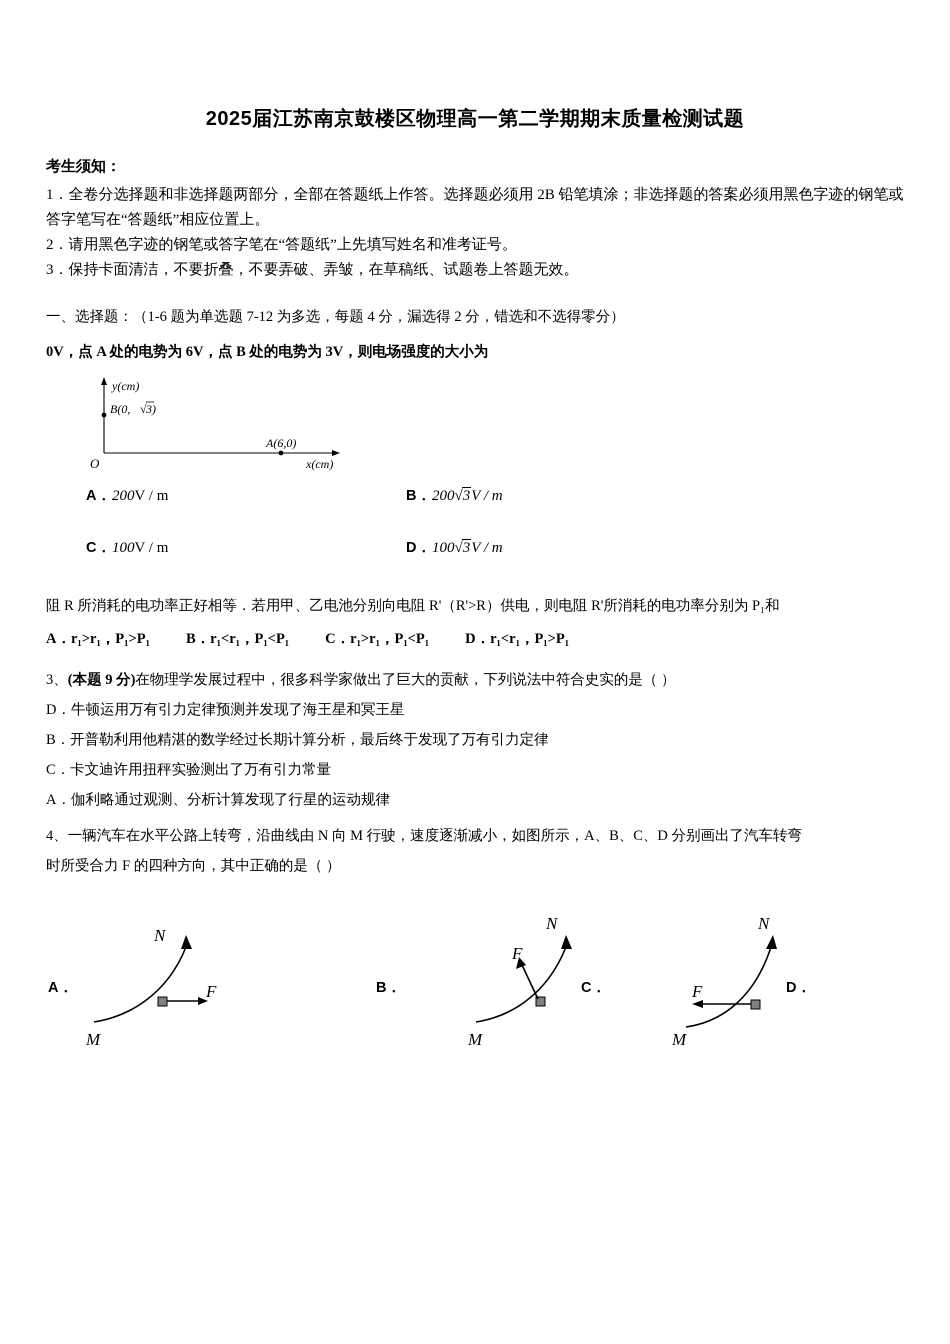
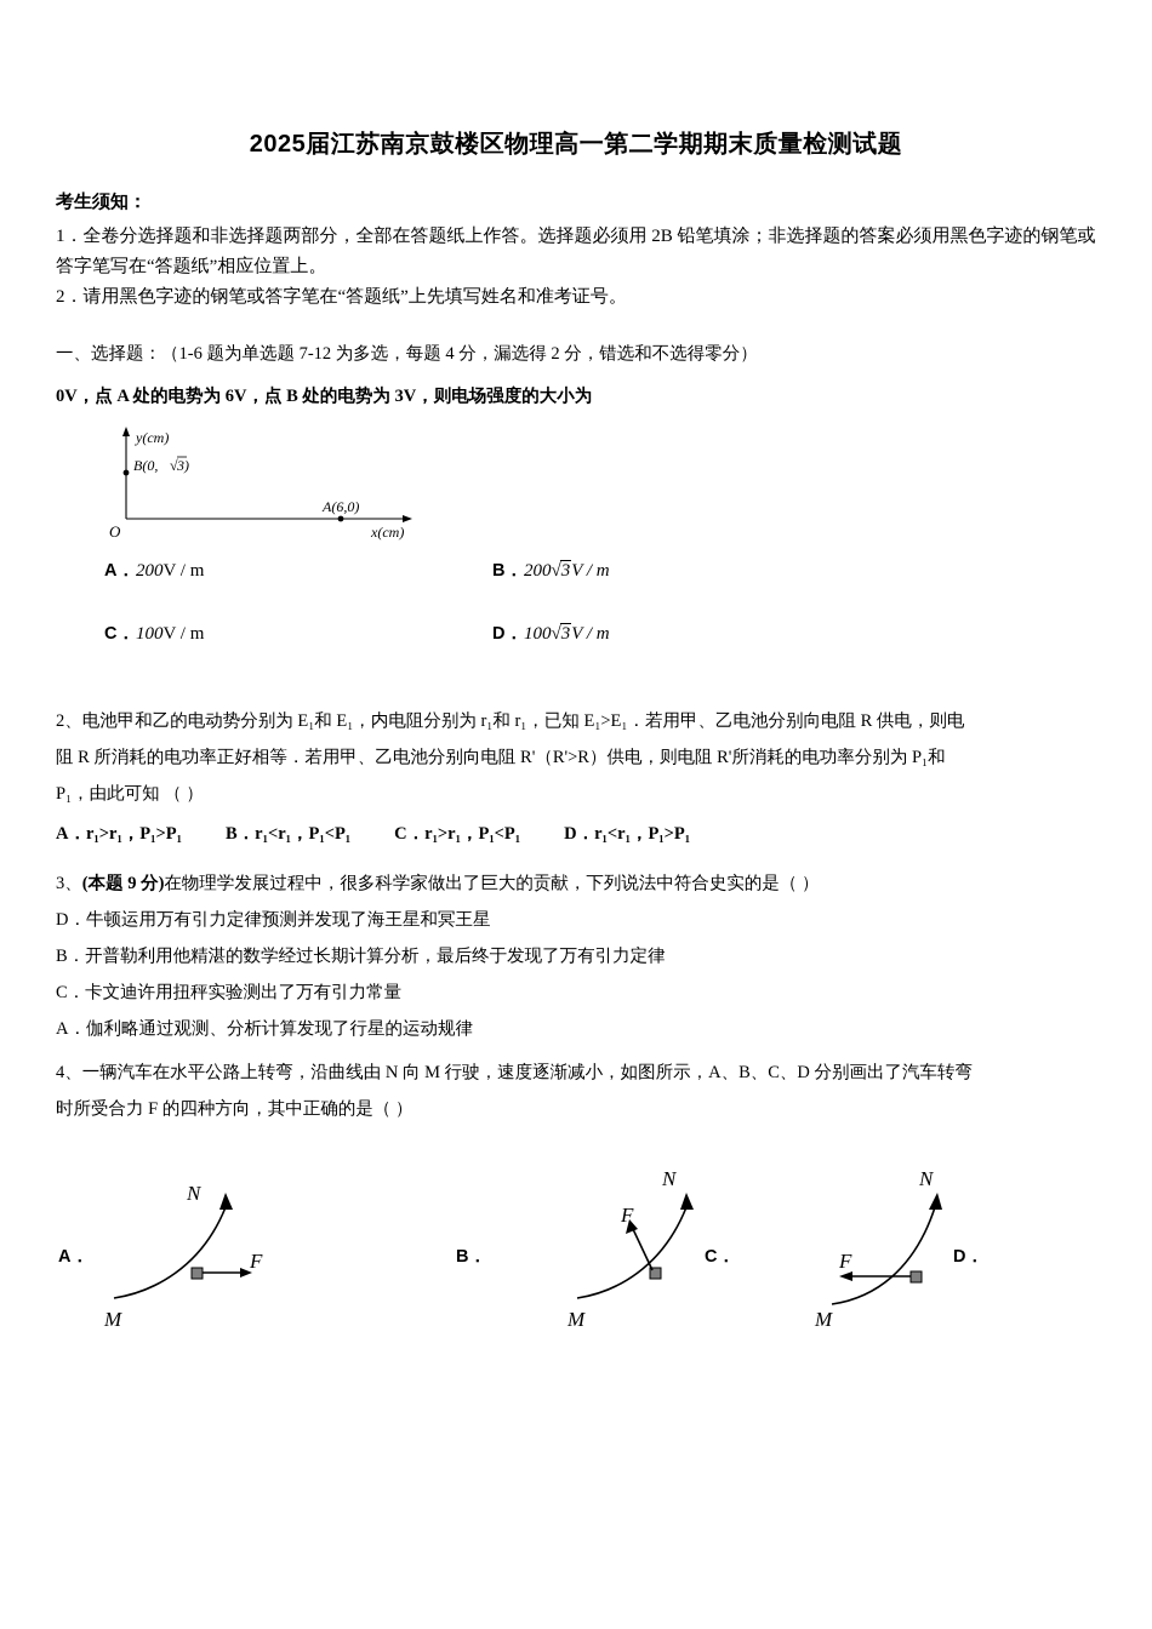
  2025届江苏南京鼓楼区物理高一第二学期期末质量检测试题
  考生须知：
  1．全卷分选择题和非选择题两部分，全部在答题纸上作答。选择题必须用 2B 铅笔填涂；非选择题的答案必须用黑色字迹的钢笔或答字笔写在“答题纸”相应位置上。
  2．请用黑色字迹的钢笔或答字笔在“答题纸”上先填写姓名和准考证号。
- 3．保持卡面清洁，不要折叠，不要弄破、弄皱，在草稿纸、试题卷上答题无效。
  一、选择题：（1-6 题为单选题 7-12 为多选，每题 4 分，漏选得 2 分，错选和不选得零分）
  0V，点 A 处的电势为 6V，点 B 处的电势为 3V，则电场强度的大小为
  y(cm)
  x(cm)
  O
  B(0,
  √
  3)
  A(6,0)
  A．
  200V / m
  B．
  200√3V / m
  C．
  100V / m
  D．
  100√3V / m
+ 2、电池甲和乙的电动势分别为 E₁和 E₁，内电阻分别为 r₁和 r₁，已知 E₁>E₁．若用甲、乙电池分别向电阻 R 供电，则电
  阻 R 所消耗的电功率正好相等．若用甲、乙电池分别向电阻 R'（R'>R）供电，则电阻 R'所消耗的电功率分别为 P₁和
+ P₁，由此可知 （ ）
  A．r₁>r₁，P₁>P₁
  B．r₁<r₁，P₁<P₁
  C．r₁>r₁，P₁<P₁
  D．r₁<r₁，P₁>P₁
  3、(本题 9 分)在物理学发展过程中，很多科学家做出了巨大的贡献，下列说法中符合史实的是（ ）
  D．牛顿运用万有引力定律预测并发现了海王星和冥王星
  B．开普勒利用他精湛的数学经过长期计算分析，最后终于发现了万有引力定律
  C．卡文迪许用扭秤实验测出了万有引力常量
  A．伽利略通过观测、分析计算发现了行星的运动规律
  4、一辆汽车在水平公路上转弯，沿曲线由 N 向 M 行驶，速度逐渐减小，如图所示，A、B、C、D 分别画出了汽车转弯
  时所受合力 F 的四种方向，其中正确的是（ ）
  A．
  B．
  C．
  D．
  N
  M
  F
  N
  M
  F
  N
  M
  F
